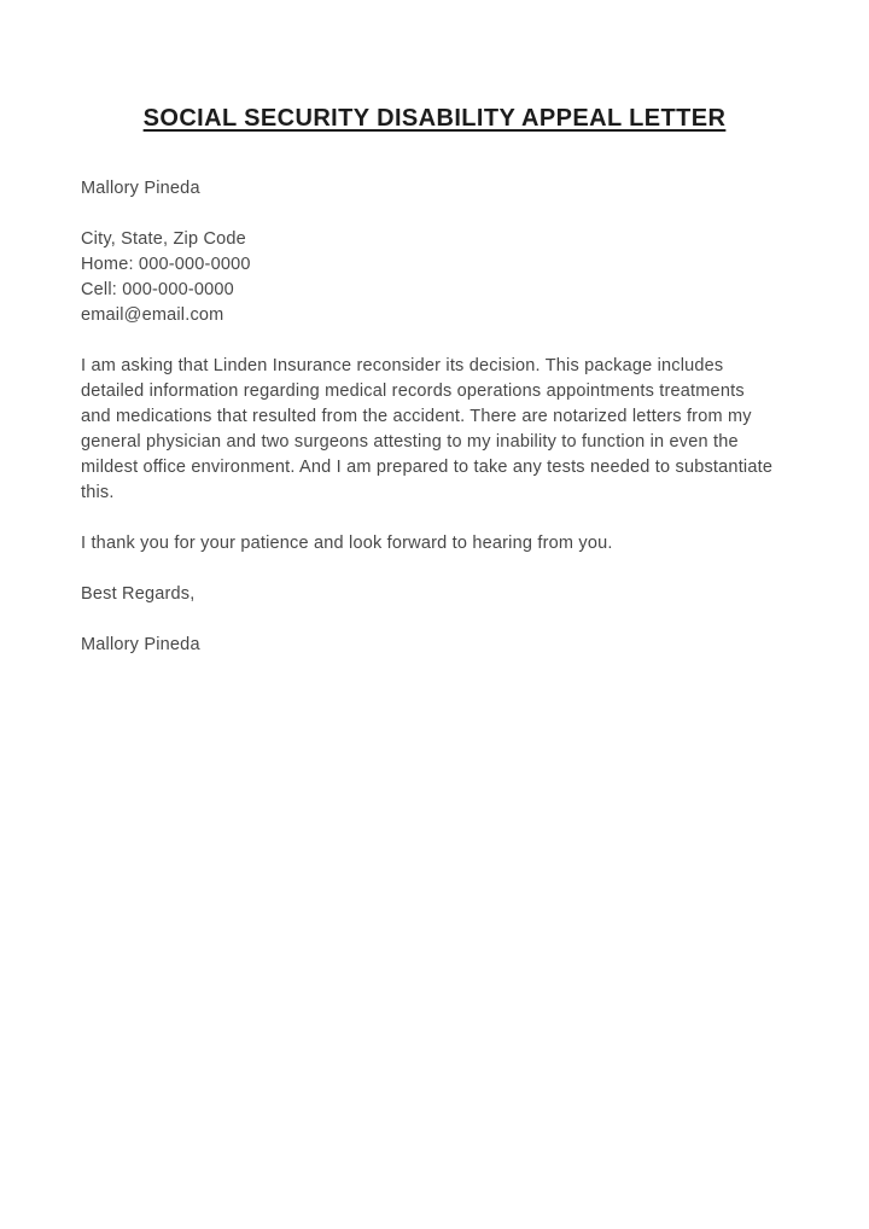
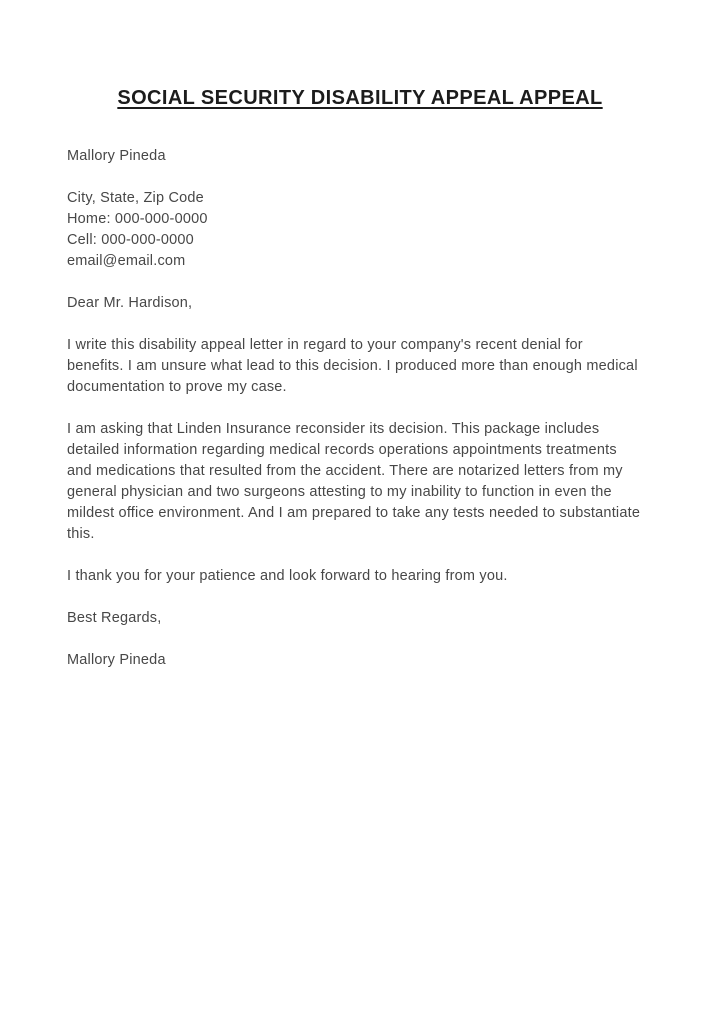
- SOCIAL SECURITY DISABILITY APPEAL LETTER
+ SOCIAL SECURITY DISABILITY APPEAL APPEAL
  Mallory Pineda
  City, State, Zip Code
  Home: 000-000-0000
  Cell: 000-000-0000
  email@email.com
+ Dear Mr. Hardison,
+ I write this disability appeal letter in regard to your company's recent denial for benefits. I am unsure what lead to this decision. I produced more than enough medical documentation to prove my case.
  I am asking that Linden Insurance reconsider its decision. This package includes detailed information regarding medical records operations appointments treatments and medications that resulted from the accident. There are notarized letters from my general physician and two surgeons attesting to my inability to function in even the mildest office environment. And I am prepared to take any tests needed to substantiate this.
  I thank you for your patience and look forward to hearing from you.
  Best Regards,
  Mallory Pineda
